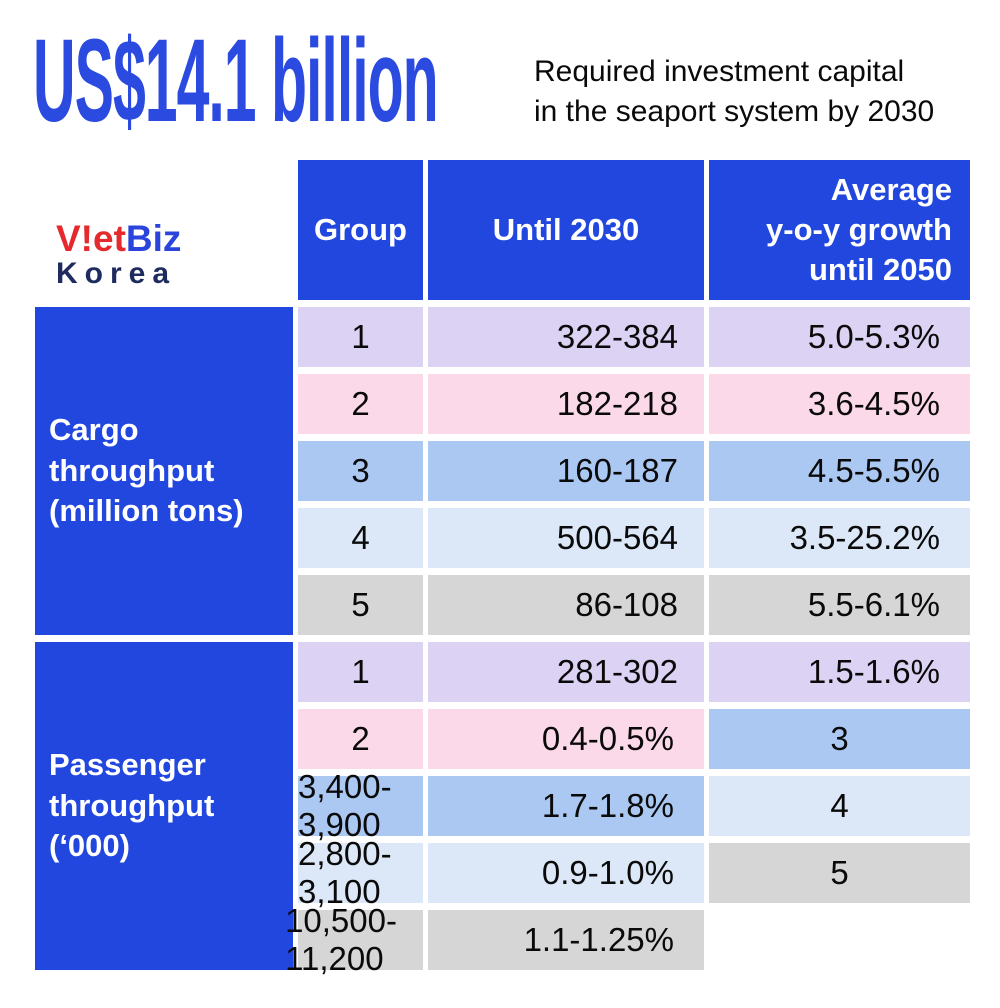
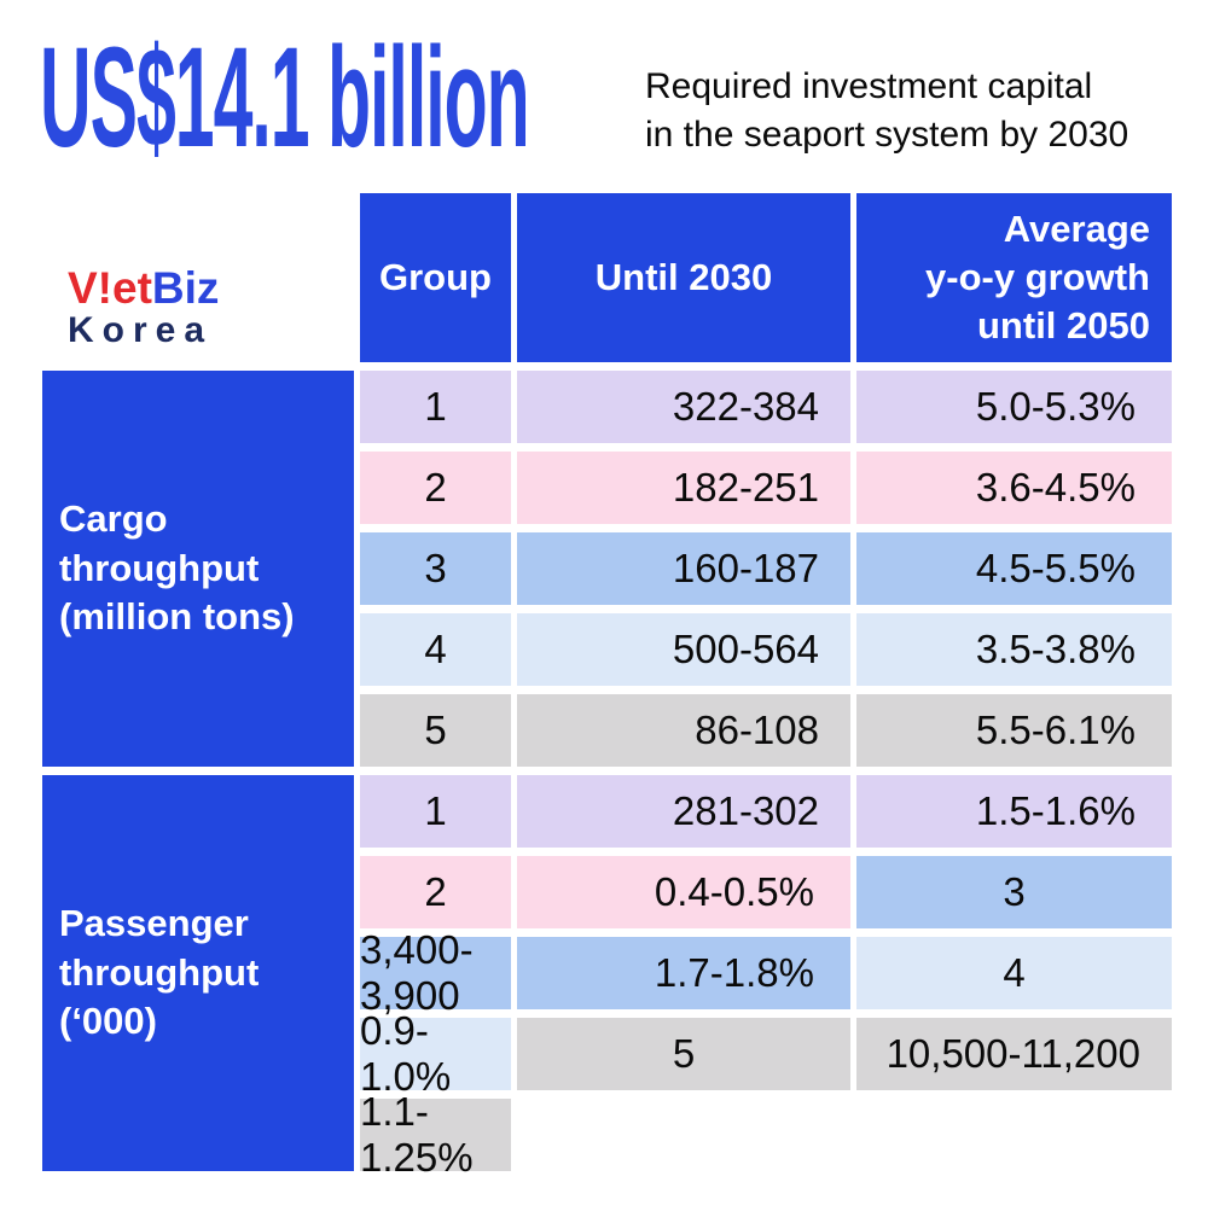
  US$14.1 billion
  Required investment capital
  in the seaport system by 2030
  V!etBiz
  Korea
  Group
  Until 2030
  Average
  y-o-y growth
  until 2050
  Cargo
  throughput
  (million tons)
  Passenger
  throughput
  (‘000)
  1
  322-384
  5.0-5.3%
  2
- 182-218
+ 182-251
  3.6-4.5%
  3
  160-187
  4.5-5.5%
  4
  500-564
- 3.5-25.2%
+ 3.5-3.8%
  5
  86-108
  5.5-6.1%
  1
  281-302
  1.5-1.6%
  2
  0.4-0.5%
  3
  3,400-3,900
  1.7-1.8%
  4
- 2,800-3,100
  0.9-1.0%
  5
  10,500-11,200
  1.1-1.25%
